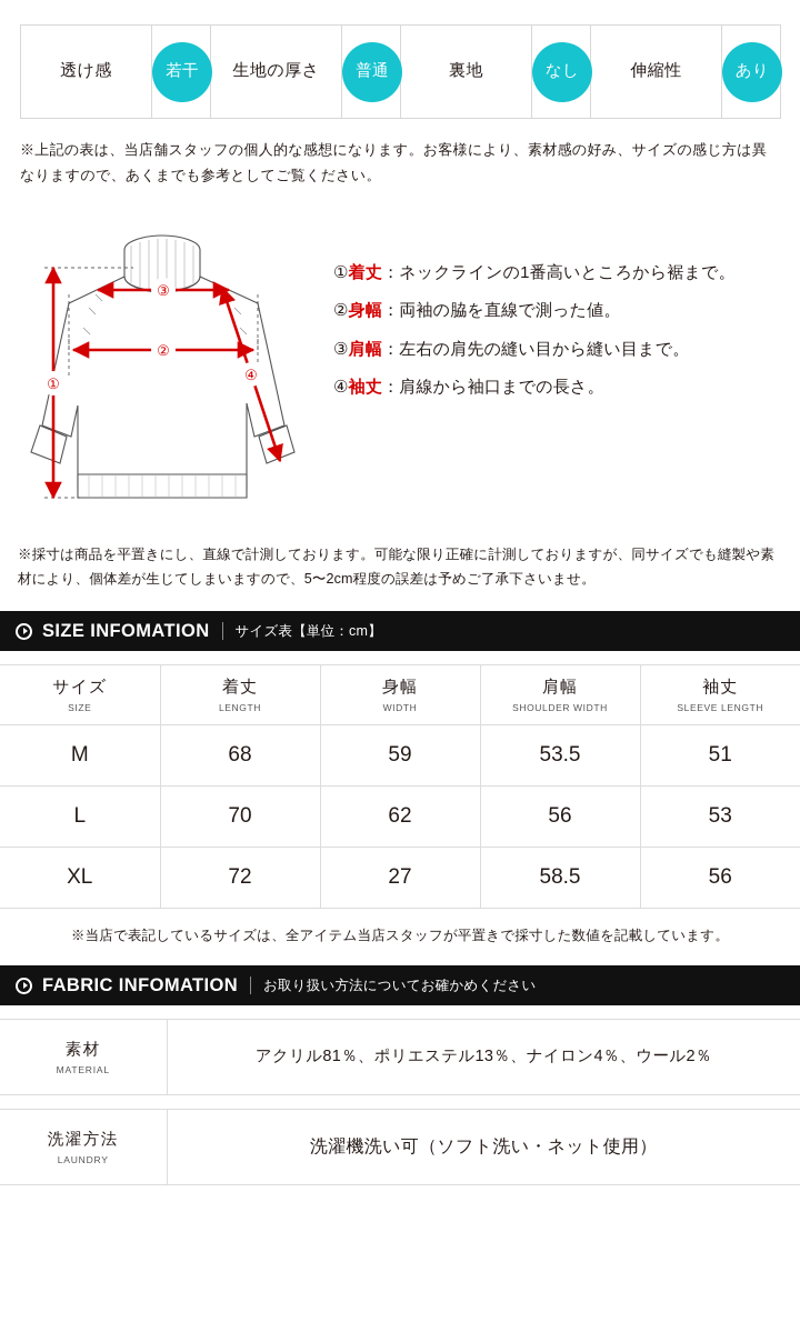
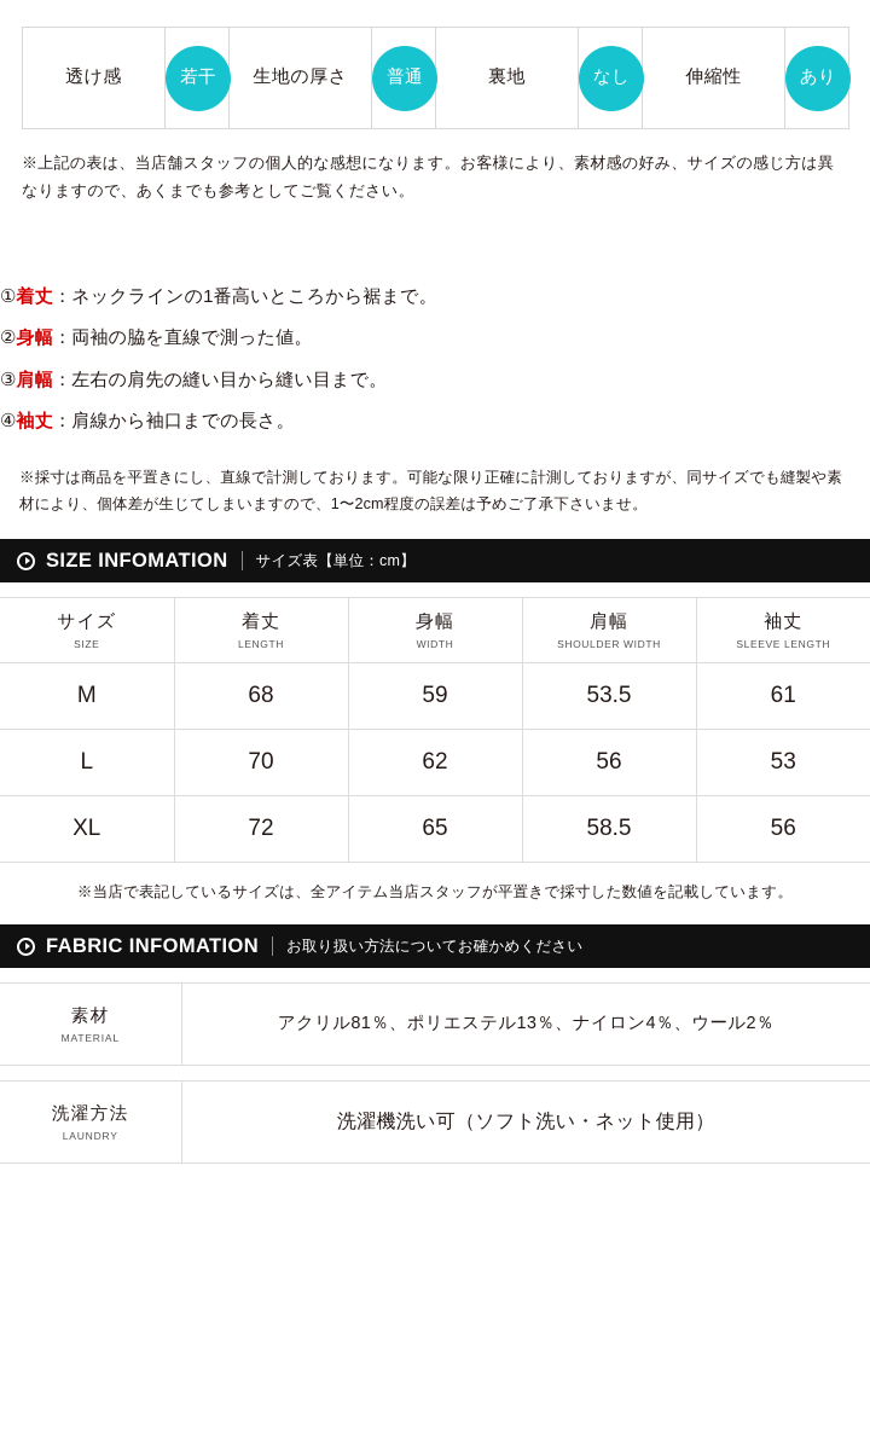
  透け感	若干	生地の厚さ	普通	裏地	なし	伸縮性	あり
  ※上記の表は、当店舗スタッフの個人的な感想になります。お客様により、素材感の好み、サイズの感じ方は異なりますので、あくまでも参考としてご覧ください。
- ①
- ③
- ②
- ④
  ①着丈：ネックラインの1番高いところから裾まで。
  ②身幅：両袖の脇を直線で測った値。
  ③肩幅：左右の肩先の縫い目から縫い目まで。
  ④袖丈：肩線から袖口までの長さ。
- ※採寸は商品を平置きにし、直線で計測しております。可能な限り正確に計測しておりますが、同サイズでも縫製や素材により、個体差が生じてしまいますので、5〜2cm程度の誤差は予めご了承下さいませ。
+ ※採寸は商品を平置きにし、直線で計測しております。可能な限り正確に計測しておりますが、同サイズでも縫製や素材により、個体差が生じてしまいますので、1〜2cm程度の誤差は予めご了承下さいませ。
  SIZE INFOMATION
  サイズ表【単位：cm】
  サイズ SIZE	着丈 LENGTH	身幅 WIDTH	肩幅 SHOULDER WIDTH	袖丈 SLEEVE LENGTH
- M	68	59	53.5	51
+ M	68	59	53.5	61
  L	70	62	56	53
- XL	72	27	58.5	56
+ XL	72	65	58.5	56
  ※当店で表記しているサイズは、全アイテム当店スタッフが平置きで採寸した数値を記載しています。
  FABRIC INFOMATION
  お取り扱い方法についてお確かめください
  素材 MATERIAL	アクリル81％、ポリエステル13％、ナイロン4％、ウール2％
  洗濯方法 LAUNDRY	洗濯機洗い可（ソフト洗い・ネット使用）
